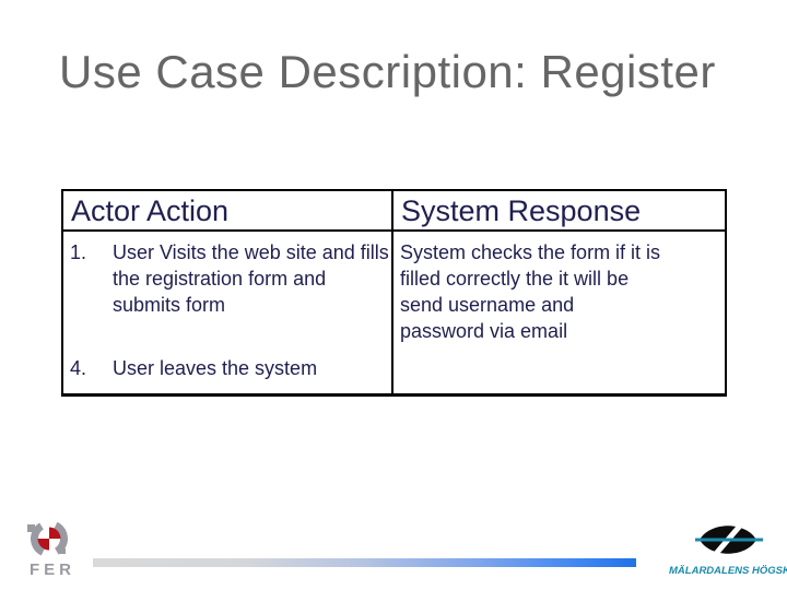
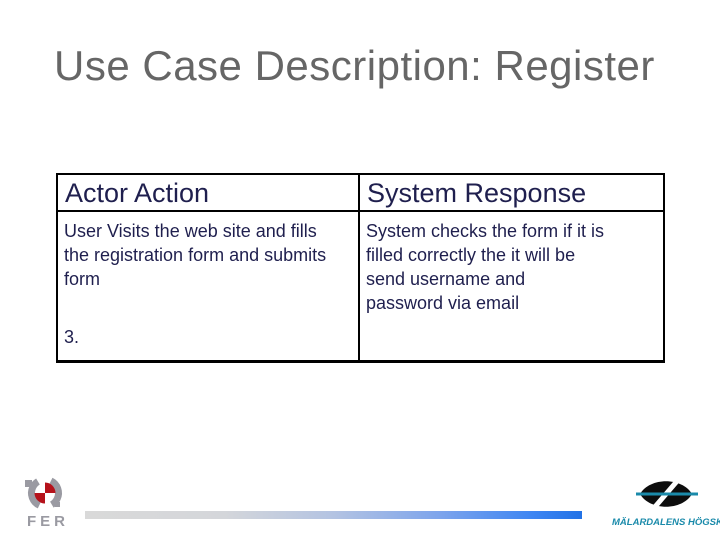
  Use Case Description: Register
  Actor Action
  System Response
- 1.
  User Visits the web site and fills the registration form and submits form
- 4.
+ 3.
- User leaves the system
  System checks the form if it is filled correctly the it will be send username and password via email
  FER
  MÄLARDALENS HÖGSK
